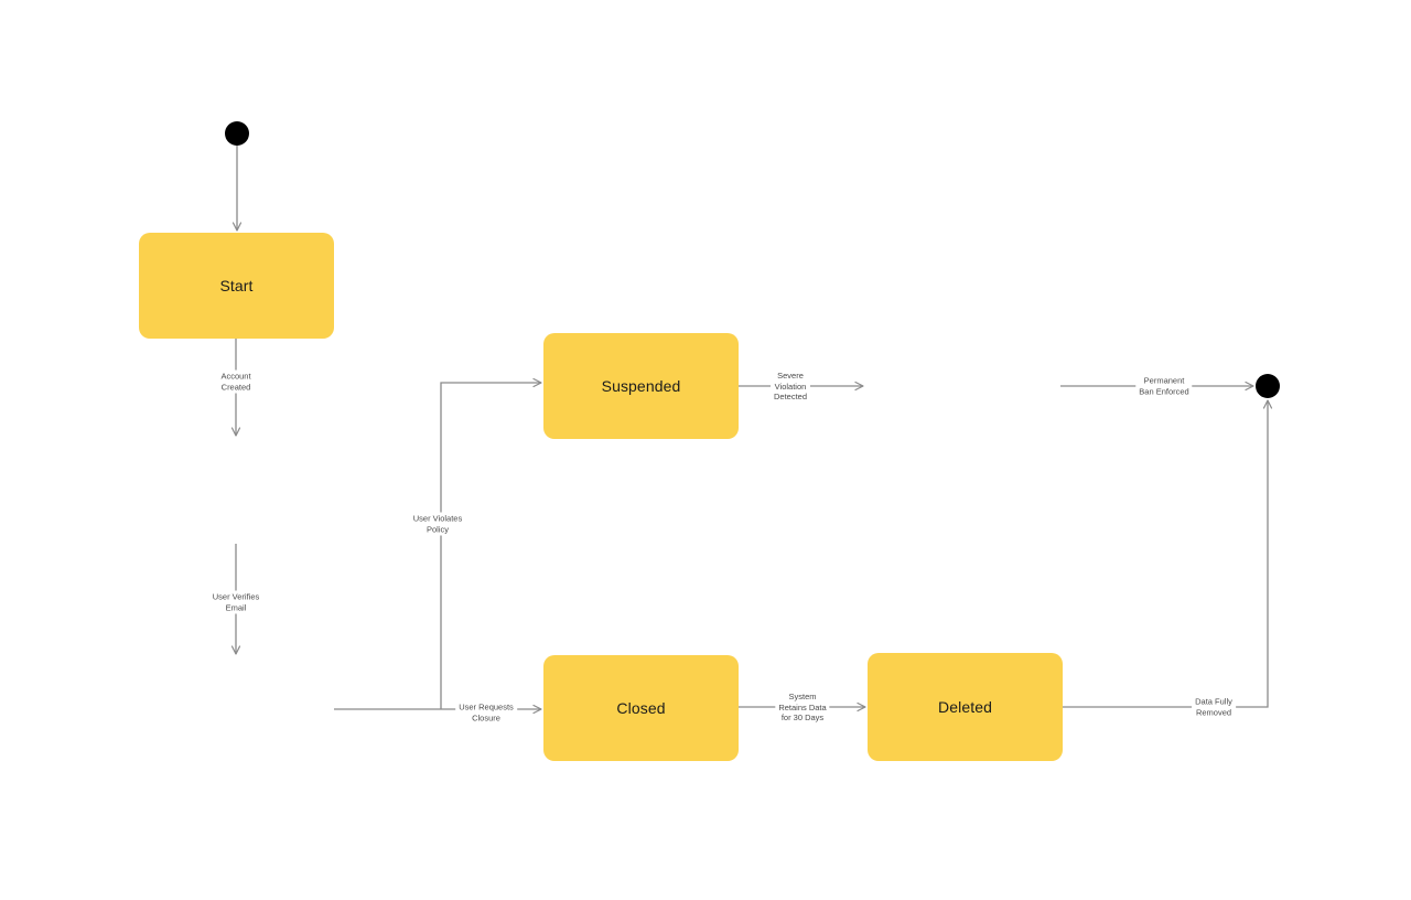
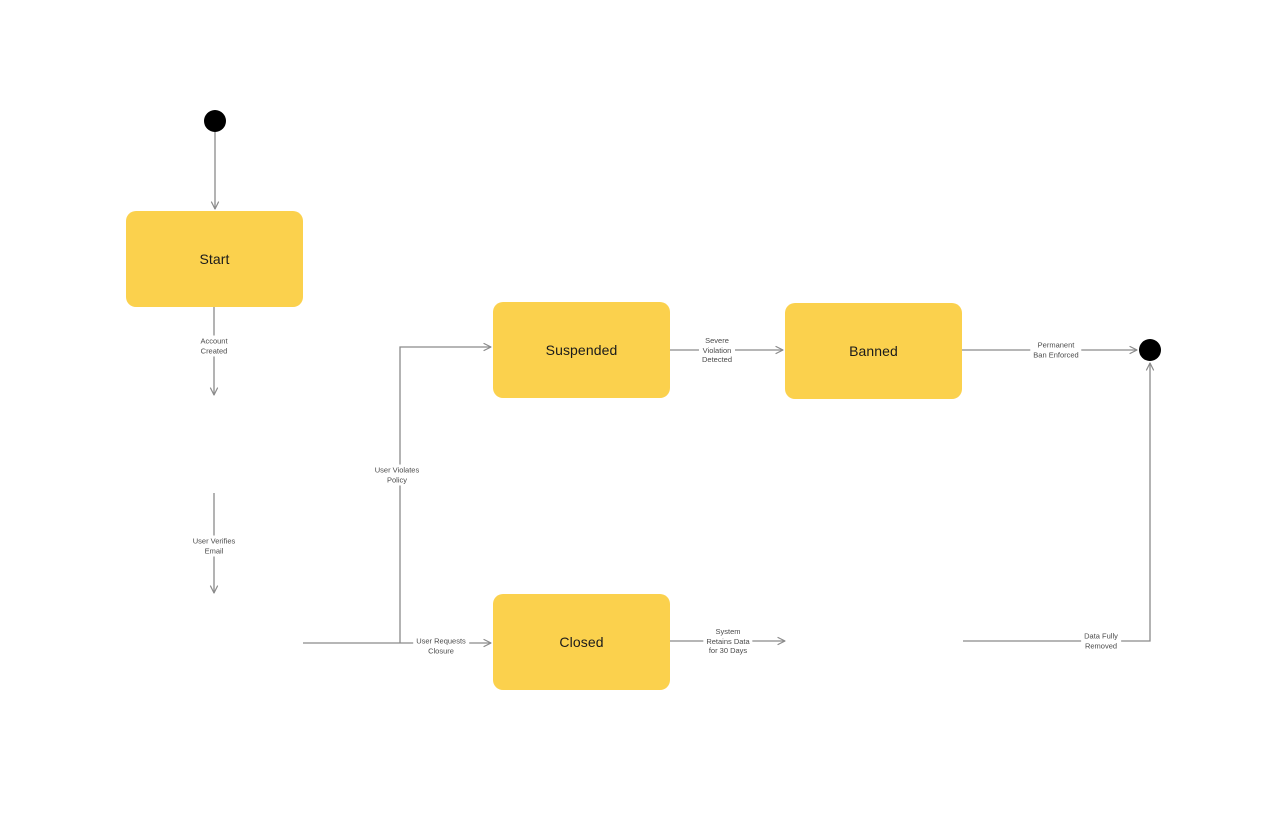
  Start
  Suspended
+ Banned
  Closed
- Deleted
  Account
  Created
  User Verifies
  Email
  User Violates
  Policy
  User Requests
  Closure
  Severe
  Violation
  Detected
  Permanent
  Ban Enforced
  System
  Retains Data
  for 30 Days
  Data Fully
  Removed
